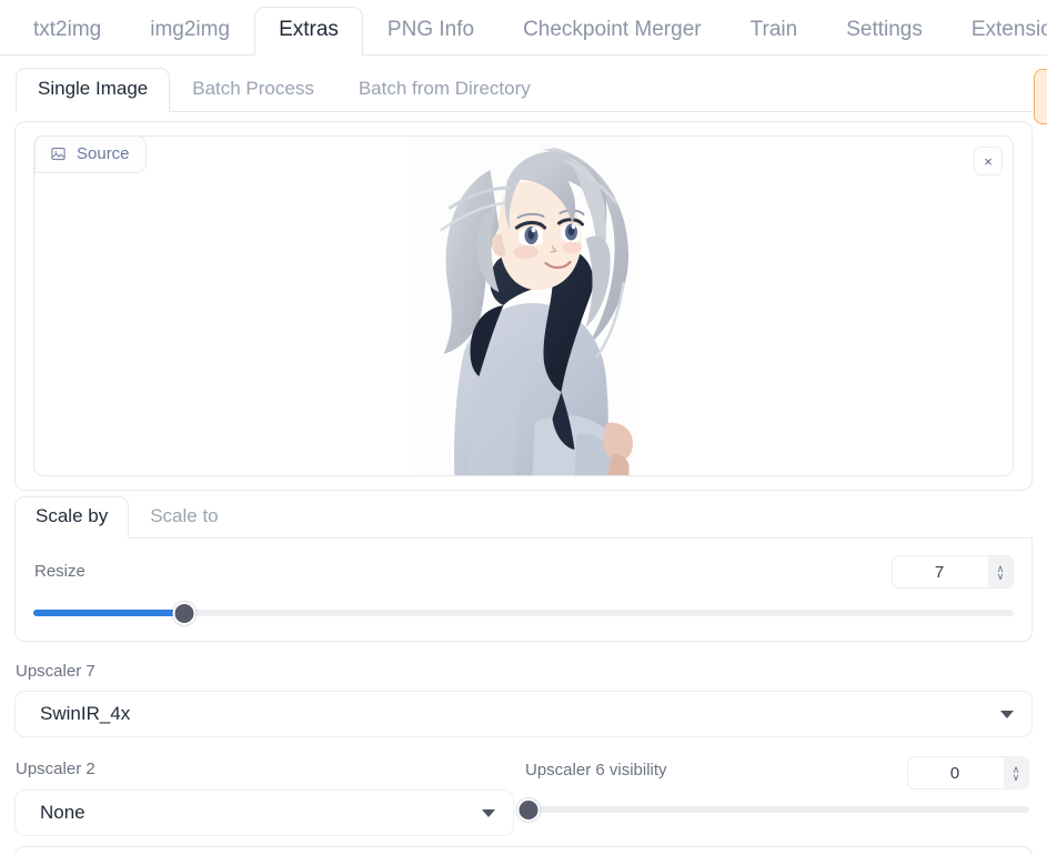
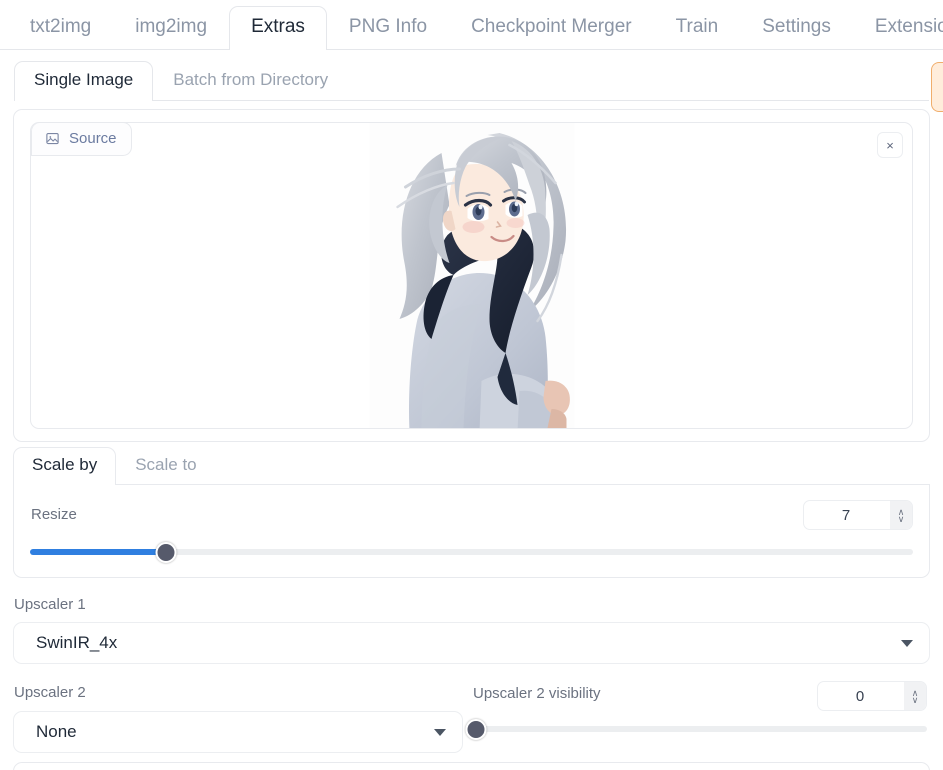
  txt2img
  img2img
  Extras
  PNG Info
  Checkpoint Merger
  Train
  Settings
  Extensio
  Single Image
- Batch Process
  Batch from Directory
  Source
  ×
  Scale by
  Scale to
  Resize
  7
  ∧
  ∨
- Upscaler 7
+ Upscaler 1
  SwinIR_4x
  Upscaler 2
  None
- Upscaler 6 visibility
+ Upscaler 2 visibility
  0
  ∧
  ∨
